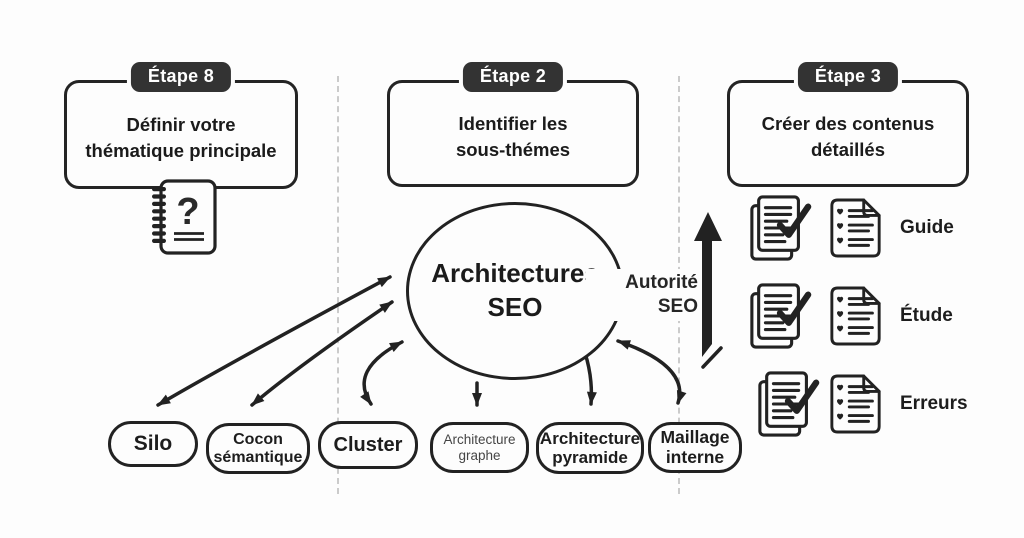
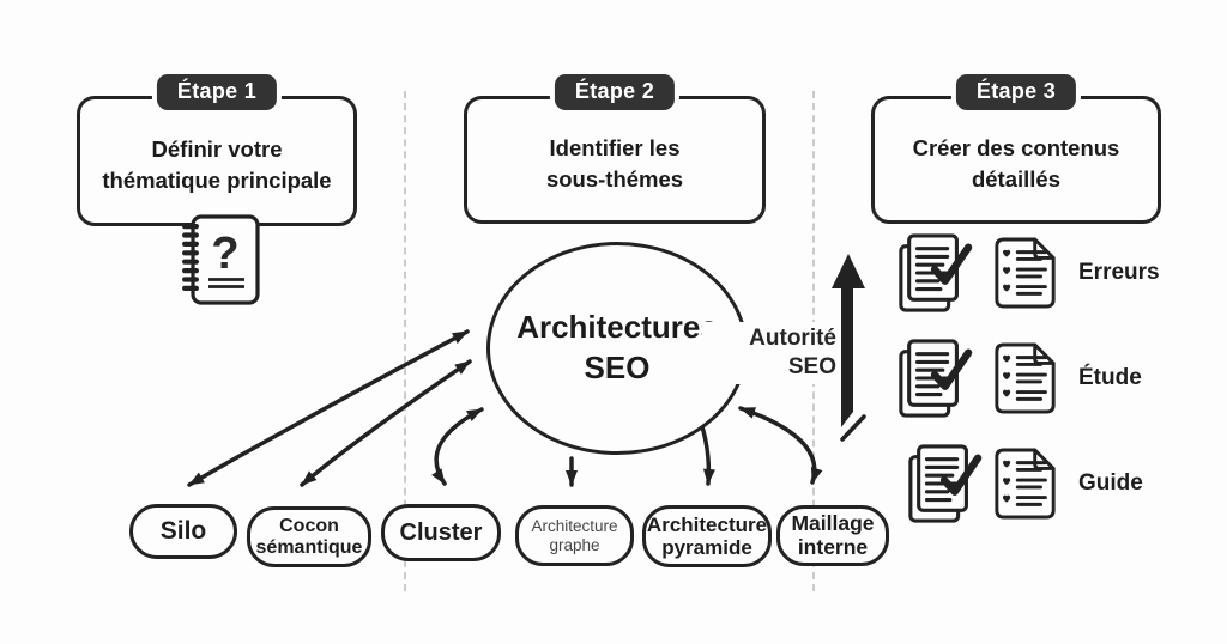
- Étape 8
+ Étape 1
  Définir votre
  thématique principale
  Étape 2
  Identifier les
  sous-thémes
  Étape 3
  Créer des contenus
  détaillés
  ?
  Architecture
  SEO
  Autorité
  SEO
  Silo
  Cocon
  sémantique
  Cluster
  Architecture
  graphe
  Architecture
  pyramide
  Maillage
  interne
- Guide
+ Erreurs
  Étude
- Erreurs
+ Guide
